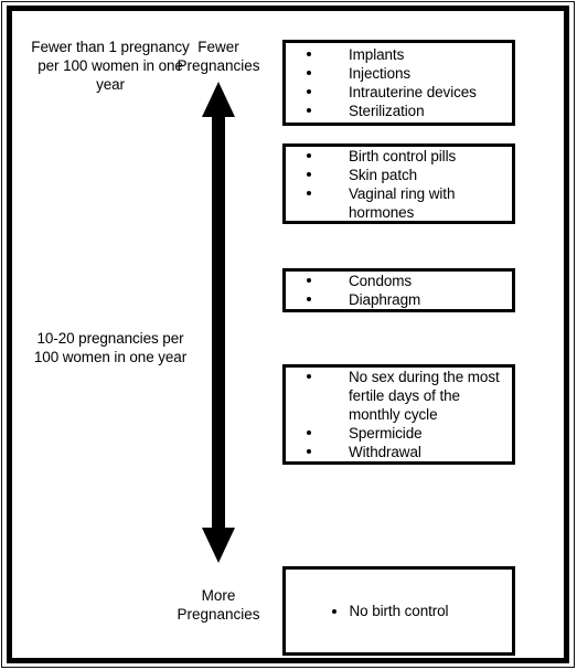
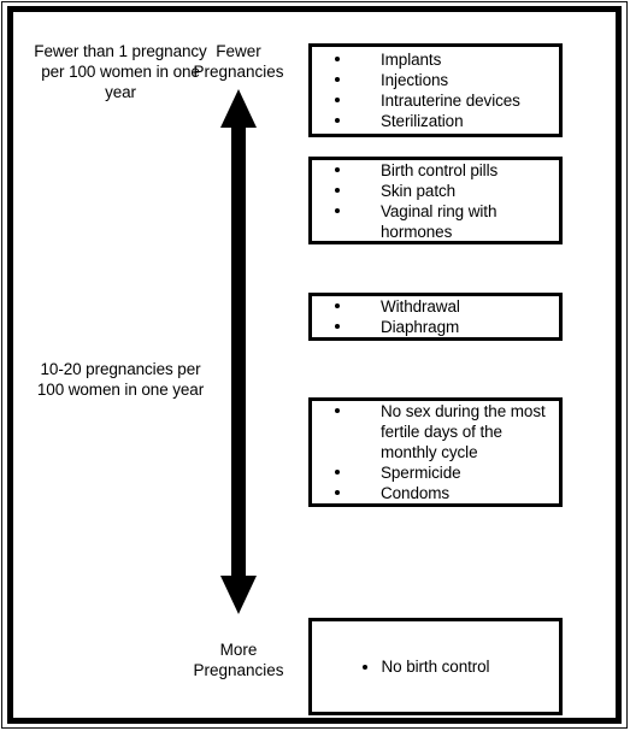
  Fewer than 1 pregnancy per 100 women in one year
  10-20 pregnancies per 100 women in one year
  Fewer
  Pregnancies
  More
  Pregnancies
  Implants
  Injections
  Intrauterine devices
  Sterilization
  Birth control pills
  Skin patch
  Vaginal ring with hormones
- Condoms
+ Withdrawal
  Diaphragm
  No sex during the most fertile days of the monthly cycle
  Spermicide
- Withdrawal
+ Condoms
  No birth control
